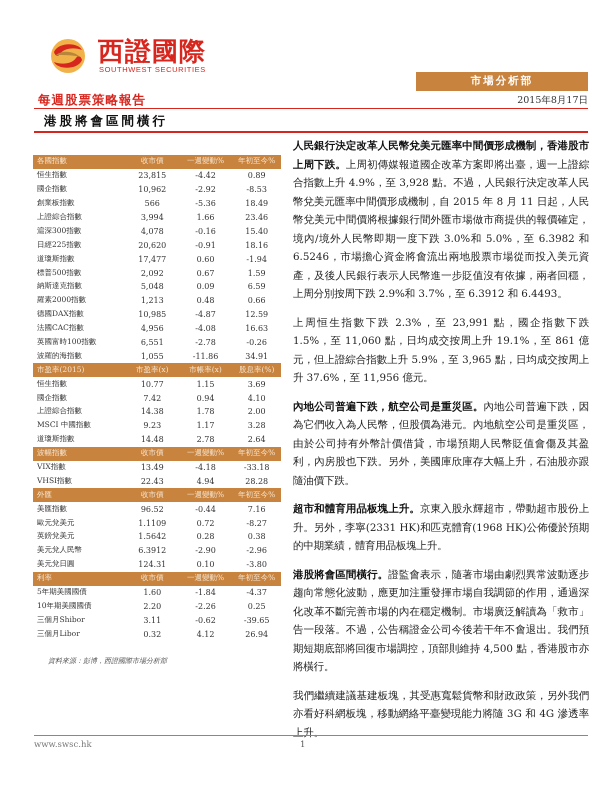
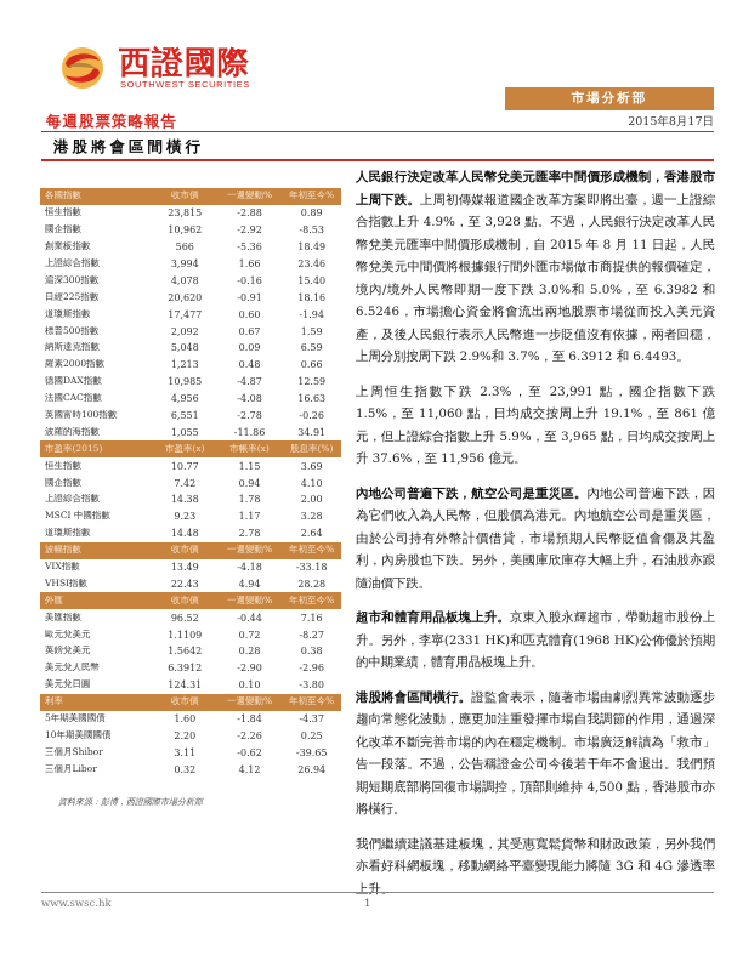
  西證國際
  SOUTHWEST SECURITIES
  市場分析部
  2015年8月17日
  每週股票策略報告
  港股將會區間橫行
  各國指數	收市價	一週變動%	年初至今%
- 恒生指數	23,815	-4.42	0.89
+ 恒生指數	23,815	-2.88	0.89
  國企指數	10,962	-2.92	-8.53
  創業板指數	566	-5.36	18.49
  上證綜合指數	3,994	1.66	23.46
  滬深300指數	4,078	-0.16	15.40
  日經225指數	20,620	-0.91	18.16
  道瓊斯指數	17,477	0.60	-1.94
  標普500指數	2,092	0.67	1.59
  納斯達克指數	5,048	0.09	6.59
  羅素2000指數	1,213	0.48	0.66
  德國DAX指數	10,985	-4.87	12.59
  法國CAC指數	4,956	-4.08	16.63
  英國富時100指數	6,551	-2.78	-0.26
  波羅的海指數	1,055	-11.86	34.91
  市盈率(2015)	市盈率(x)	市帳率(x)	股息率(%)
  恒生指數	10.77	1.15	3.69
  國企指數	7.42	0.94	4.10
  上證綜合指數	14.38	1.78	2.00
  MSCI 中國指數	9.23	1.17	3.28
  道瓊斯指數	14.48	2.78	2.64
  波幅指數	收市價	一週變動%	年初至今%
  VIX指數	13.49	-4.18	-33.18
  VHSI指數	22.43	4.94	28.28
  外匯	收市價	一週變動%	年初至今%
  美匯指數	96.52	-0.44	7.16
  歐元兌美元	1.1109	0.72	-8.27
  英鎊兌美元	1.5642	0.28	0.38
  美元兌人民幣	6.3912	-2.90	-2.96
  美元兌日圓	124.31	0.10	-3.80
  利率	收市價	一週變動%	年初至今%
  5年期美國國債	1.60	-1.84	-4.37
  10年期美國國債	2.20	-2.26	0.25
  三個月Shibor	3.11	-0.62	-39.65
  三個月Libor	0.32	4.12	26.94
  資料來源：彭博，西證國際市場分析部
  人民銀行決定改革人民幣兌美元匯率中間價形成機制，香港股市上周下跌。上周初傳媒報道國企改革方案即將出臺，週一上證綜合指數上升 4.9%，至 3,928 點。不過，人民銀行決定改革人民幣兌美元匯率中間價形成機制，自 2015 年 8 月 11 日起，人民幣兌美元中間價將根據銀行間外匯市場做市商提供的報價確定，境內/境外人民幣即期一度下跌 3.0%和 5.0%，至 6.3982 和 6.5246，市場擔心資金將會流出兩地股票市場從而投入美元資產，及後人民銀行表示人民幣進一步貶值沒有依據，兩者回穩，上周分別按周下跌 2.9%和 3.7%，至 6.3912 和 6.4493。
  上周恒生指數下跌 2.3%，至 23,991 點，國企指數下跌 1.5%，至 11,060 點，日均成交按周上升 19.1%，至 861 億元，但上證綜合指數上升 5.9%，至 3,965 點，日均成交按周上升 37.6%，至 11,956 億元。
  內地公司普遍下跌，航空公司是重災區。內地公司普遍下跌，因為它們收入為人民幣，但股價為港元。內地航空公司是重災區，由於公司持有外幣計價借貸，市場預期人民幣貶值會傷及其盈利，內房股也下跌。另外，美國庫欣庫存大幅上升，石油股亦跟隨油價下跌。
  超市和體育用品板塊上升。京東入股永輝超市，帶動超市股份上升。另外，李寧(2331 HK)和匹克體育(1968 HK)公佈優於預期的中期業績，體育用品板塊上升。
  港股將會區間橫行。證監會表示，隨著市場由劇烈異常波動逐步趨向常態化波動，應更加注重發揮市場自我調節的作用，通過深化改革不斷完善市場的內在穩定機制。市場廣泛解讀為「救市」告一段落。不過，公告稱證金公司今後若干年不會退出。我們預期短期底部將回復市場調控，頂部則維持 4,500 點，香港股市亦將橫行。
  我們繼續建議基建板塊，其受惠寬鬆貨幣和財政政策，另外我們亦看好科網板塊，移動網絡平臺變現能力將隨 3G 和 4G 滲透率上升。
  www.swsc.hk
  1
